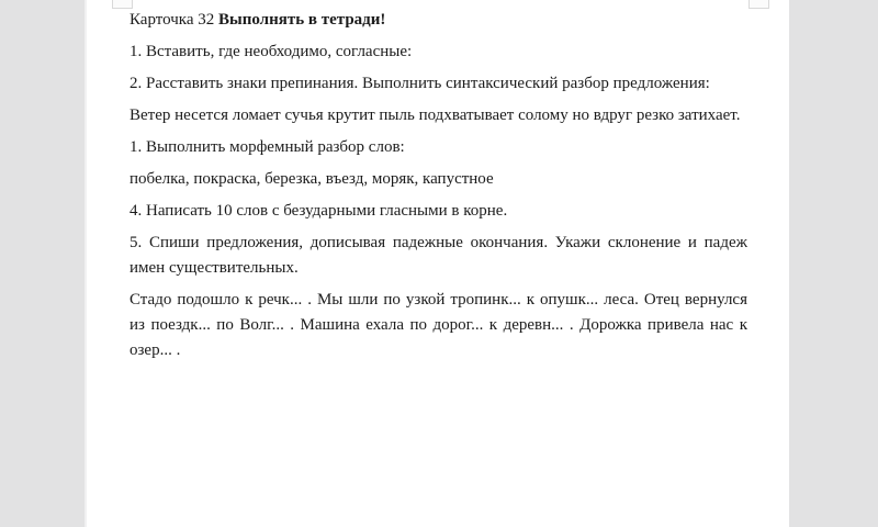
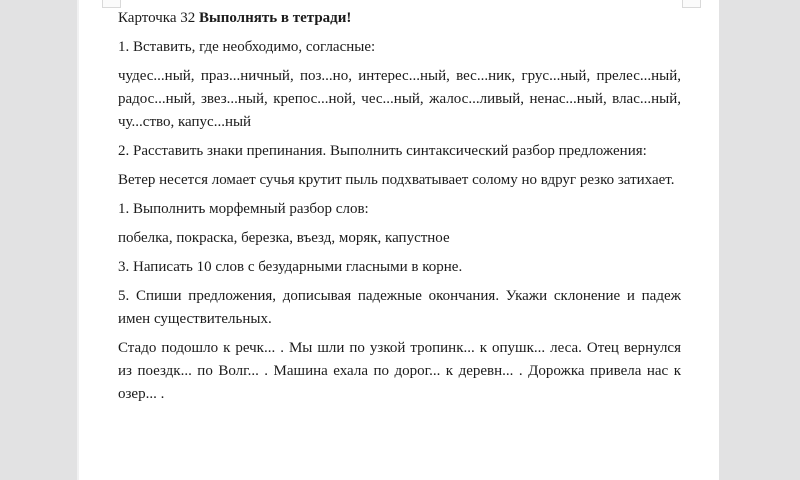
  Карточка 32 Выполнять в тетради!
  1. Вставить, где необходимо, согласные:
+ чудес...ный, праз...ничный, поз...но, интерес...ный, вес...ник, грус...ный, прелес...ный, радос...ный, звез...ный, крепос...ной, чес...ный, жалос...ливый, ненас...ный, влас...ный, чу...ство, капус...ный
  2. Расставить знаки препинания. Выполнить синтаксический разбор предложения:
  Ветер несется ломает сучья крутит пыль подхватывает солому но вдруг резко затихает.
  1. Выполнить морфемный разбор слов:
  побелка, покраска, березка, въезд, моряк, капустное
- 4. Написать 10 слов с безударными гласными в корне.
+ 3. Написать 10 слов с безударными гласными в корне.
  5. Спиши предложения, дописывая падежные окончания. Укажи склонение и падеж имен существительных.
  Стадо подошло к речк... . Мы шли по узкой тропинк... к опушк... леса. Отец вернулся из поездк... по Волг... . Машина ехала по дорог... к деревн... . Дорожка привела нас к озер... .
